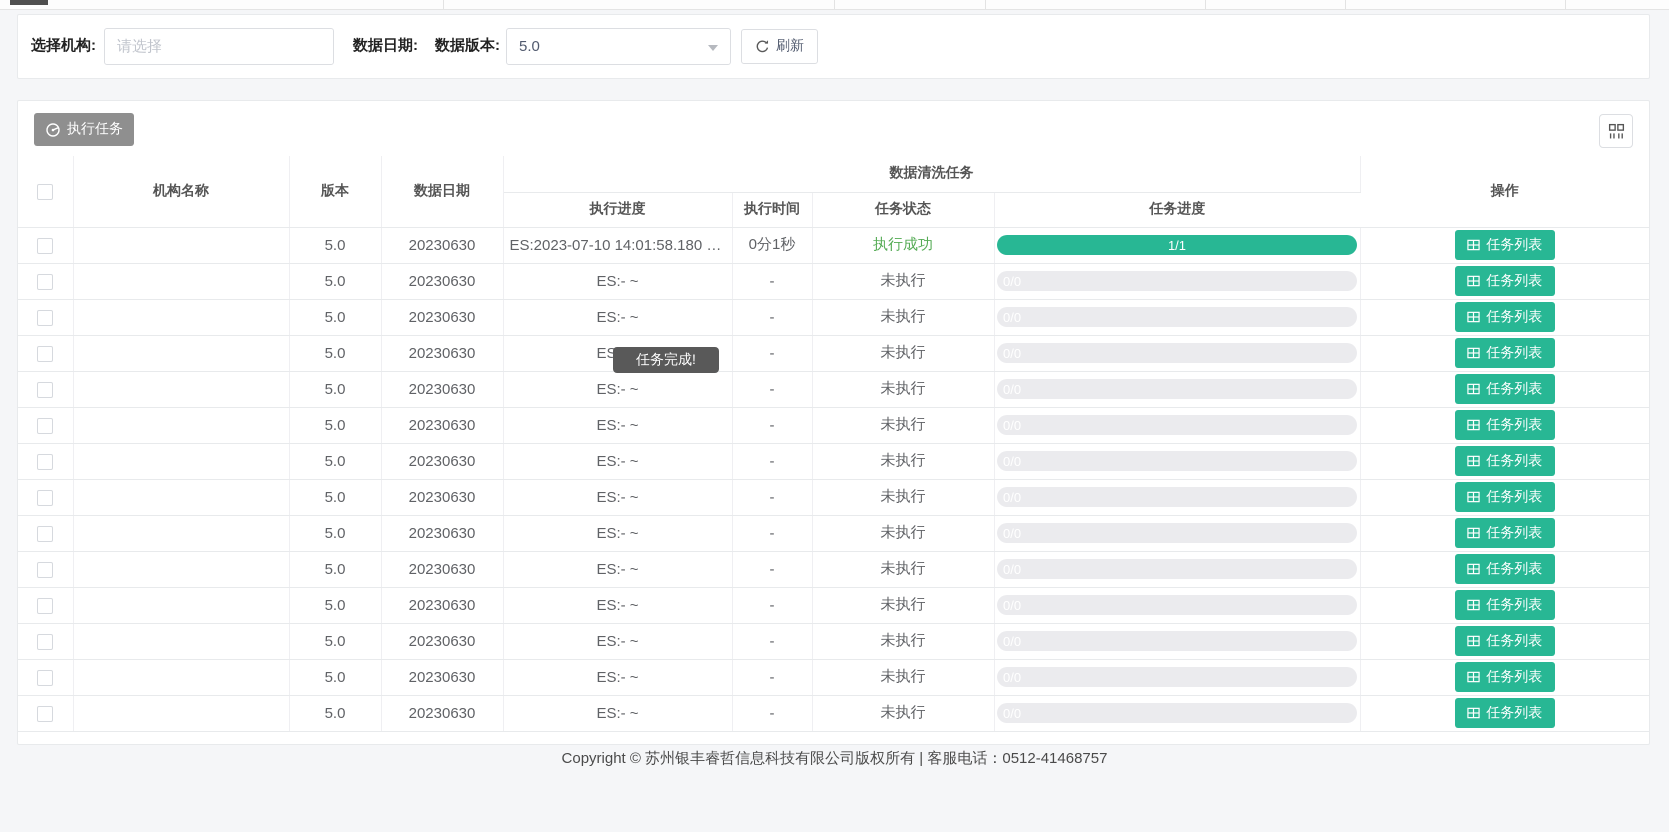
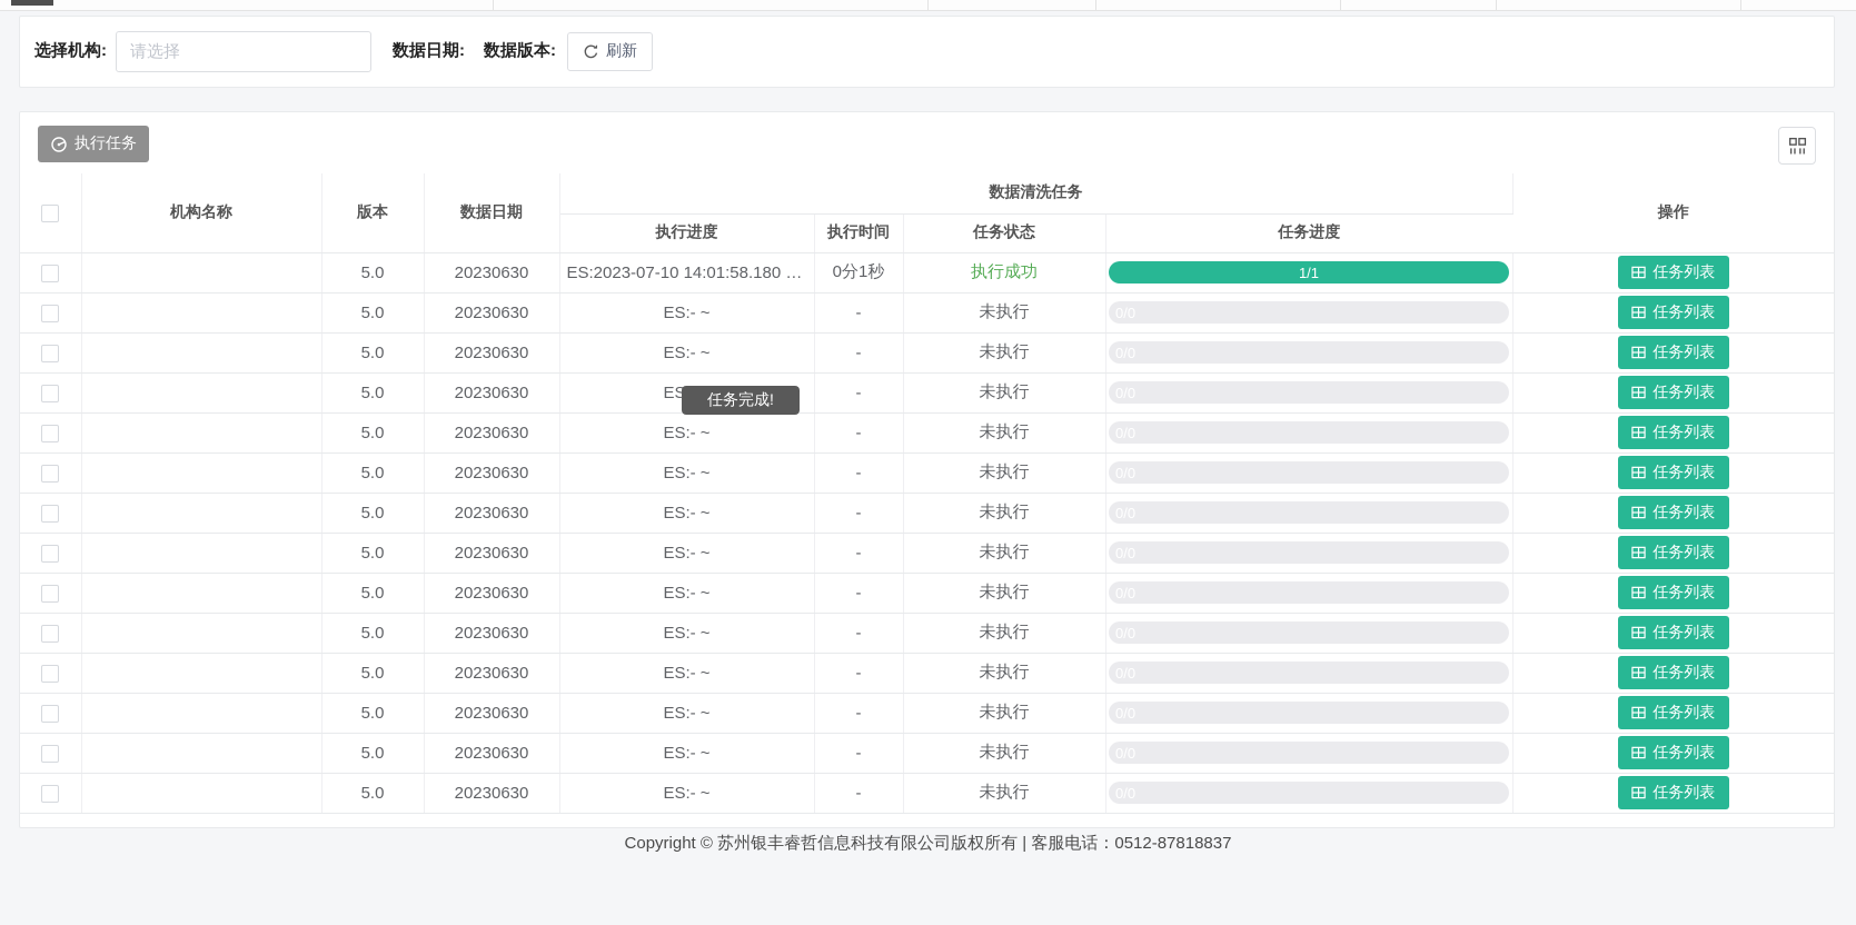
  选择机构:
  请选择
  数据日期:
  数据版本:
- 5.0
  刷新
  执行任务
  	机构名称	版本	数据日期	数据清洗任务	操作
  执行进度	执行时间	任务状态	任务进度
  		5.0	20230630	ES:2023-07-10 14:01:58.180 ~ E.	0分1秒	执行成功	1/1	任务列表
  		5.0	20230630	ES:- ~	-	未执行		任务列表
  		5.0	20230630	ES:- ~	-	未执行		任务列表
  		5.0	20230630	ES	-	未执行		任务列表
  		5.0	20230630	ES:- ~	-	未执行		任务列表
  		5.0	20230630	ES:- ~	-	未执行		任务列表
  		5.0	20230630	ES:- ~	-	未执行		任务列表
  		5.0	20230630	ES:- ~	-	未执行		任务列表
  		5.0	20230630	ES:- ~	-	未执行		任务列表
  		5.0	20230630	ES:- ~	-	未执行		任务列表
  		5.0	20230630	ES:- ~	-	未执行		任务列表
  		5.0	20230630	ES:- ~	-	未执行		任务列表
  		5.0	20230630	ES:- ~	-	未执行		任务列表
  		5.0	20230630	ES:- ~	-	未执行		任务列表
  任务完成!
- Copyright © 苏州银丰睿哲信息科技有限公司版权所有 | 客服电话：0512-41468757
+ Copyright © 苏州银丰睿哲信息科技有限公司版权所有 | 客服电话：0512-87818837
